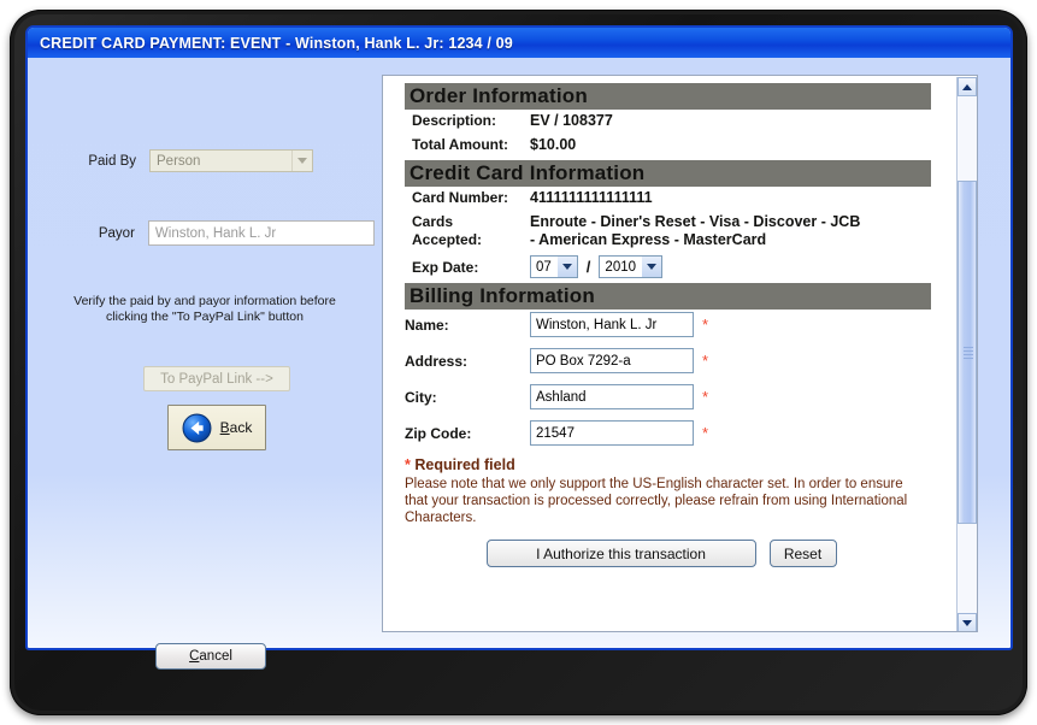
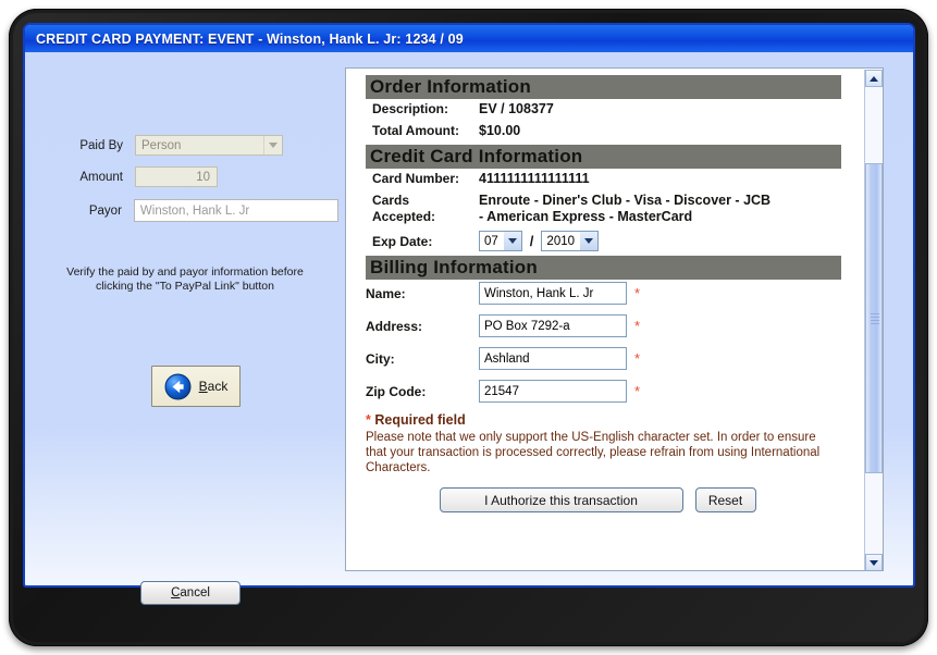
  CREDIT CARD PAYMENT: EVENT - Winston, Hank L. Jr: 1234 / 09
  Paid By
  Person
+ Amount
+ 10
  Payor
  Winston, Hank L. Jr
  Verify the paid by and payor information before clicking the "To PayPal Link" button
- To PayPal Link -->
  Back
  Cancel
  Order Information
  Description:
  EV / 108377
  Total Amount:
  $10.00
  Credit Card Information
  Card Number:
  4111111111111111
  Cards
  Accepted:
- Enroute - Diner's Reset - Visa - Discover - JCB
+ Enroute - Diner's Club - Visa - Discover - JCB
  - American Express - MasterCard
  Exp Date:
  07
  /
  2010
  Billing Information
  Name:
  Winston, Hank L. Jr
  *
  Address:
  PO Box 7292-a
  *
  City:
  Ashland
  *
  Zip Code:
  21547
  *
  * Required field
  Please note that we only support the US-English character set. In order to ensure that your transaction is processed correctly, please refrain from using International Characters.
  I Authorize this transaction
  Reset
